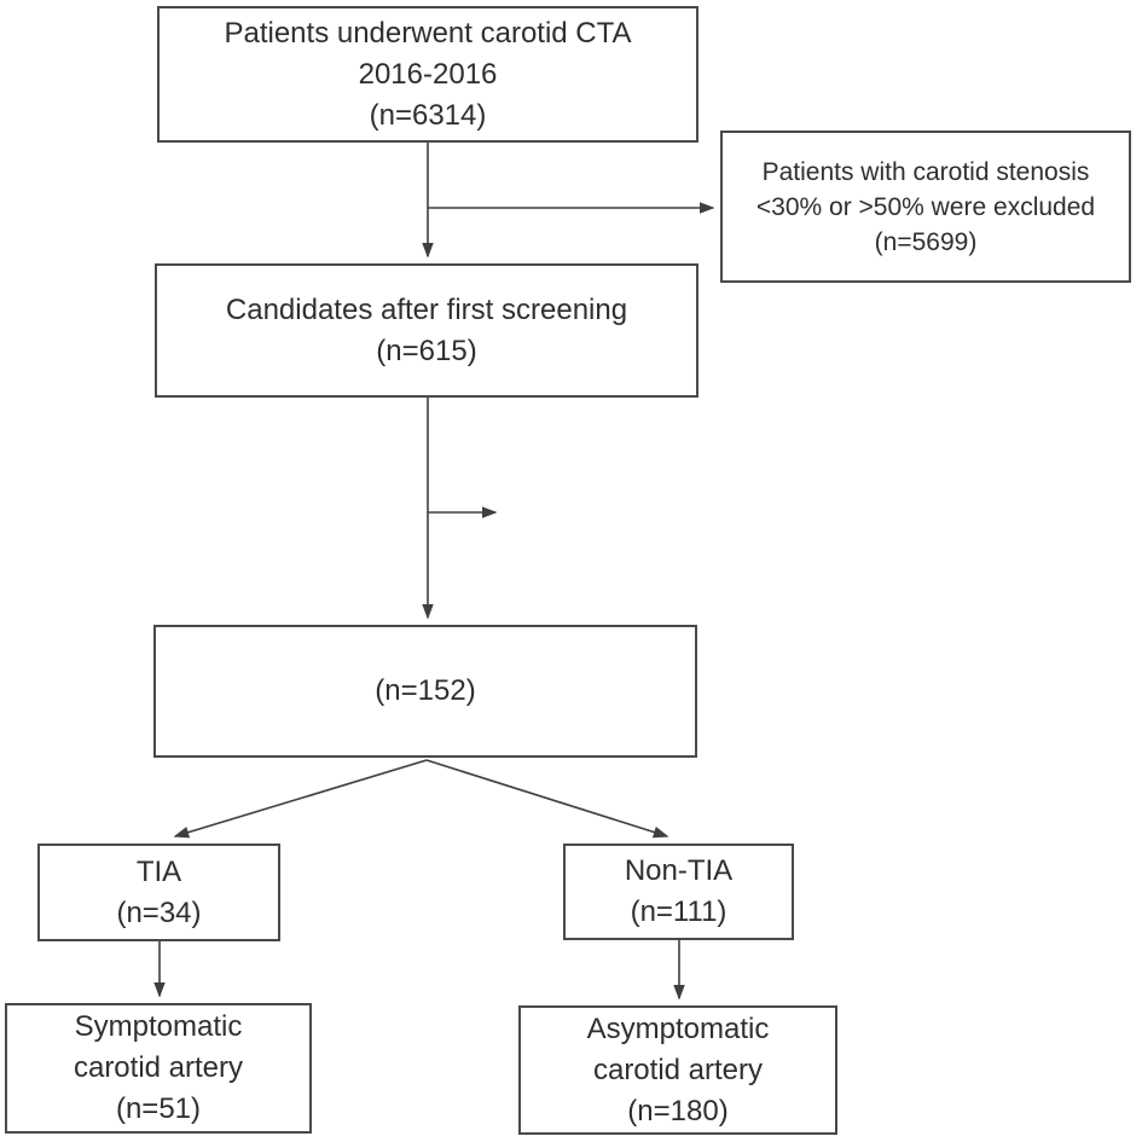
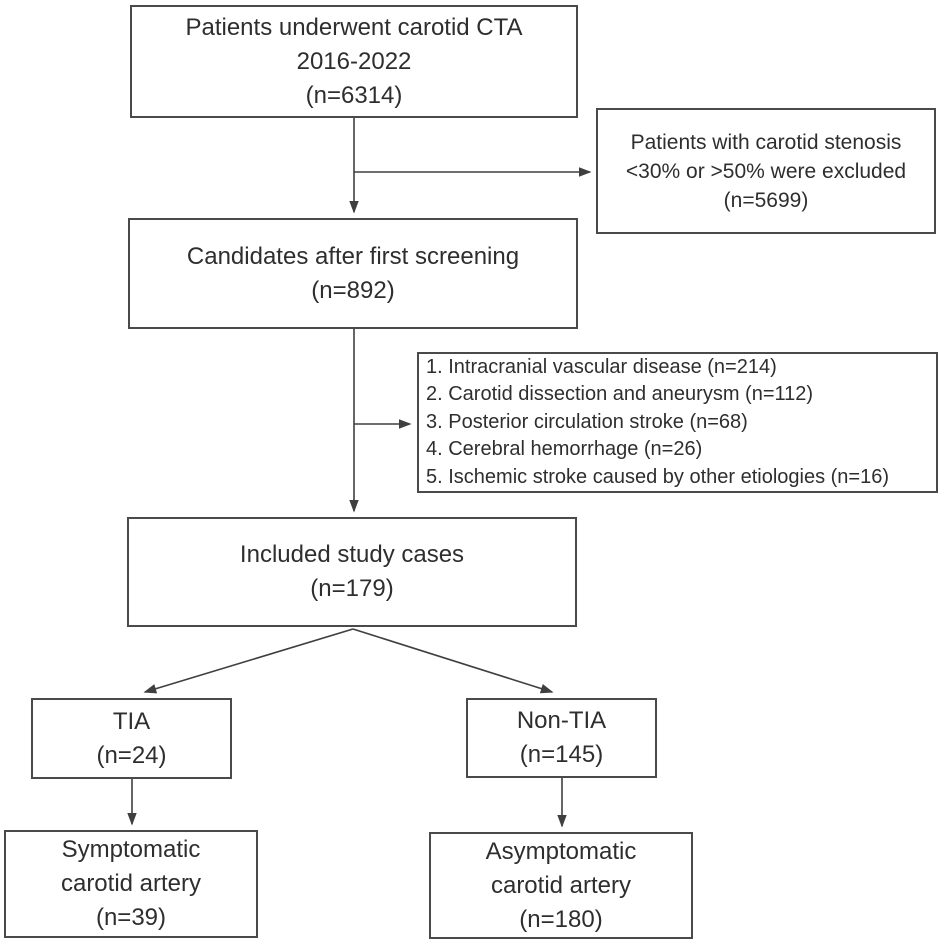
  Patients underwent carotid CTA
- 2016-2016
+ 2016-2022
  (n=6314)
  Patients with carotid stenosis
  <30% or >50% were excluded
  (n=5699)
  Candidates after first screening
- (n=615)
+ (n=892)
+ 1. Intracranial vascular disease (n=214)
+ 2. Carotid dissection and aneurysm (n=112)
+ 3. Posterior circulation stroke (n=68)
+ 4. Cerebral hemorrhage (n=26)
+ 5. Ischemic stroke caused by other etiologies (n=16)
+ Included study cases
- (n=152)
+ (n=179)
  TIA
- (n=34)
+ (n=24)
  Non-TIA
- (n=111)
+ (n=145)
  Symptomatic
  carotid artery
- (n=51)
+ (n=39)
  Asymptomatic
  carotid artery
  (n=180)
